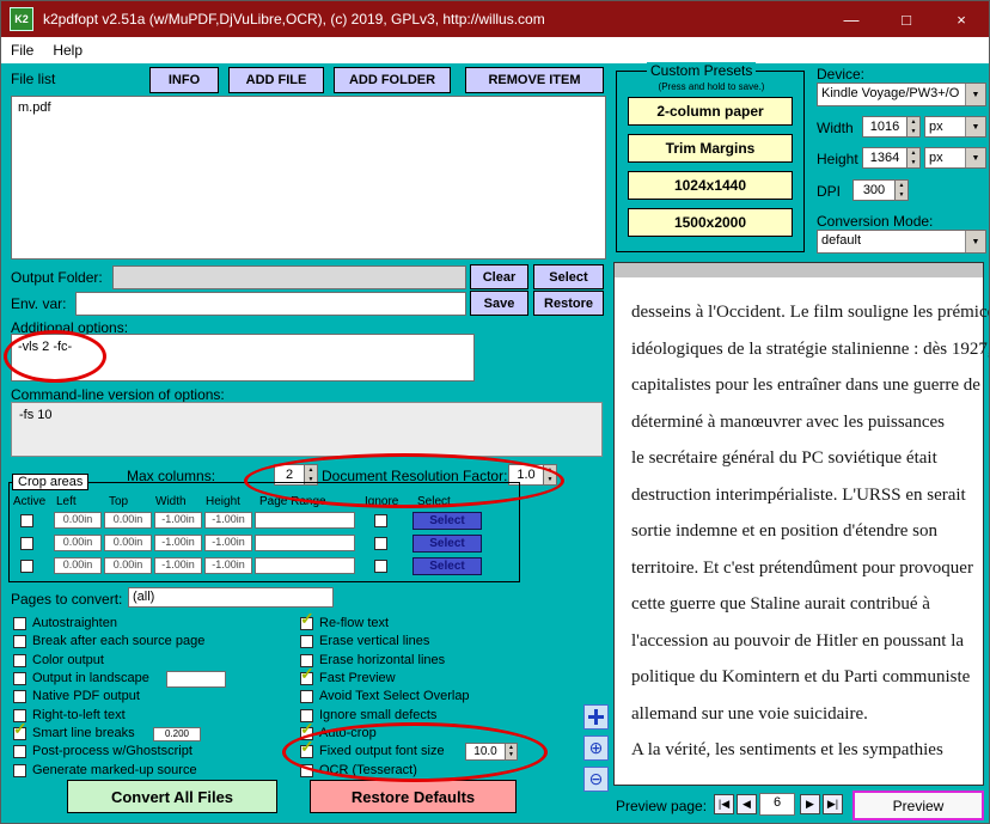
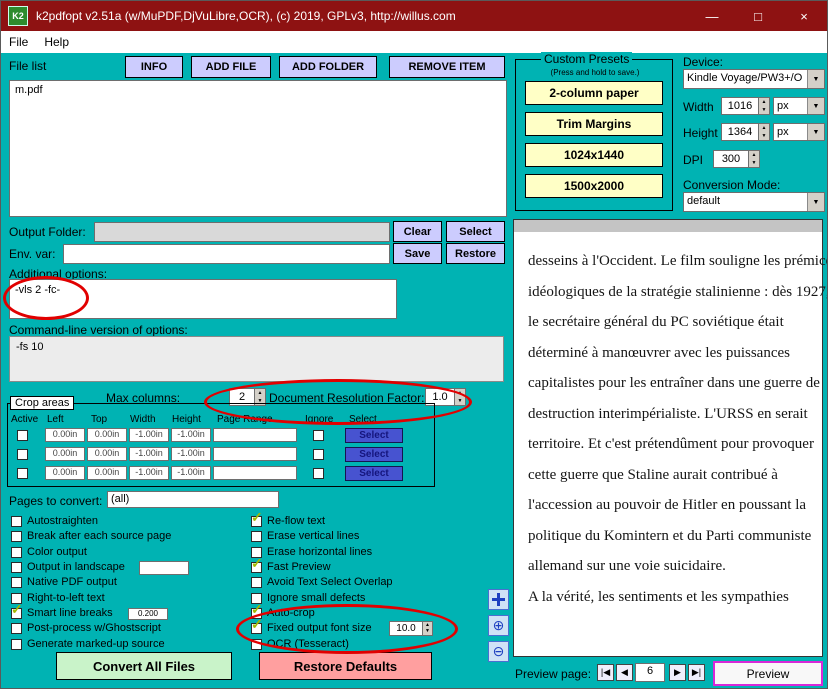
  K2
  k2pdfopt v2.51a (w/MuPDF,DjVuLibre,OCR), (c) 2019, GPLv3, http://willus.com
  —
  □
  ×
  File
  Help
  File list
  INFO
  ADD FILE
  ADD FOLDER
  REMOVE ITEM
  m.pdf
  Output Folder:
  Clear
  Select
  Env. var:
  Save
  Restore
  Additional options:
  -vls 2 -fc-
  Command-line version of options:
  -fs 10
  Max columns:
  2
  Document Resolution Factor:
  1.0
  Crop areas
  Active
  Left
  Top
  Width
  Height
  Page Range
  Ignore
  Select
  0.00in
  0.00in
  -1.00in
  -1.00in
  Select
  0.00in
  0.00in
  -1.00in
  -1.00in
  Select
  0.00in
  0.00in
  -1.00in
  -1.00in
  Select
  Pages to convert:
  (all)
  Autostraighten
  Break after each source page
  Color output
  Output in landscape
  Native PDF output
  Right-to-left text
  ✓
  Smart line breaks
  0.200
  Post-process w/Ghostscript
  Generate marked-up source
  ✓
  Re-flow text
  Erase vertical lines
  Erase horizontal lines
  ✓
  Fast Preview
  Avoid Text Select Overlap
  Ignore small defects
  ✓
  Auto-crop
  ✓
  Fixed output font size
  10.0
  OCR (Tesseract)
  Convert All Files
  Restore Defaults
  Custom Presets
  (Press and hold to save.)
  2-column paper
  Trim Margins
  1024x1440
  1500x2000
  Device:
  Kindle Voyage/PW3+/O
  Width
  1016
  px
  Height
  1364
  px
  DPI
  300
  Conversion Mode:
  default
  desseins à l'Occident. Le film souligne les prémic
  idéologiques de la stratégie stalinienne : dès 1927
- capitalistes pour les entraîner dans une guerre de
+ le secrétaire général du PC soviétique était
  déterminé à manœuvrer avec les puissances
- le secrétaire général du PC soviétique était
+ capitalistes pour les entraîner dans une guerre de
  destruction interimpérialiste. L'URSS en serait
- sortie indemne et en position d'étendre son
  territoire. Et c'est prétendûment pour provoquer
  cette guerre que Staline aurait contribué à
  l'accession au pouvoir de Hitler en poussant la
  politique du Komintern et du Parti communiste
  allemand sur une voie suicidaire.
  A la vérité, les sentiments et les sympathies
  ⊕
  ⊖
  Preview page:
  |◀
  ◀
  6
  ▶
  ▶|
  Preview
